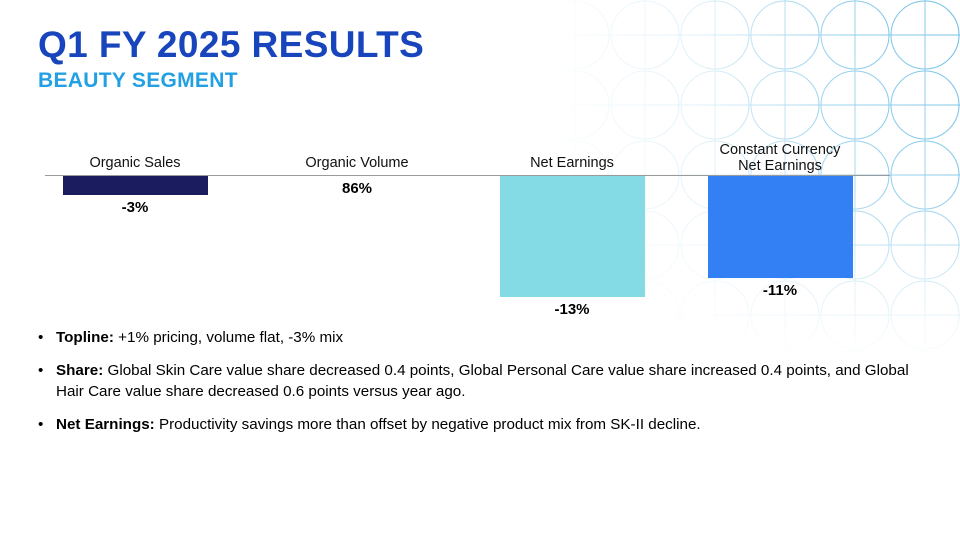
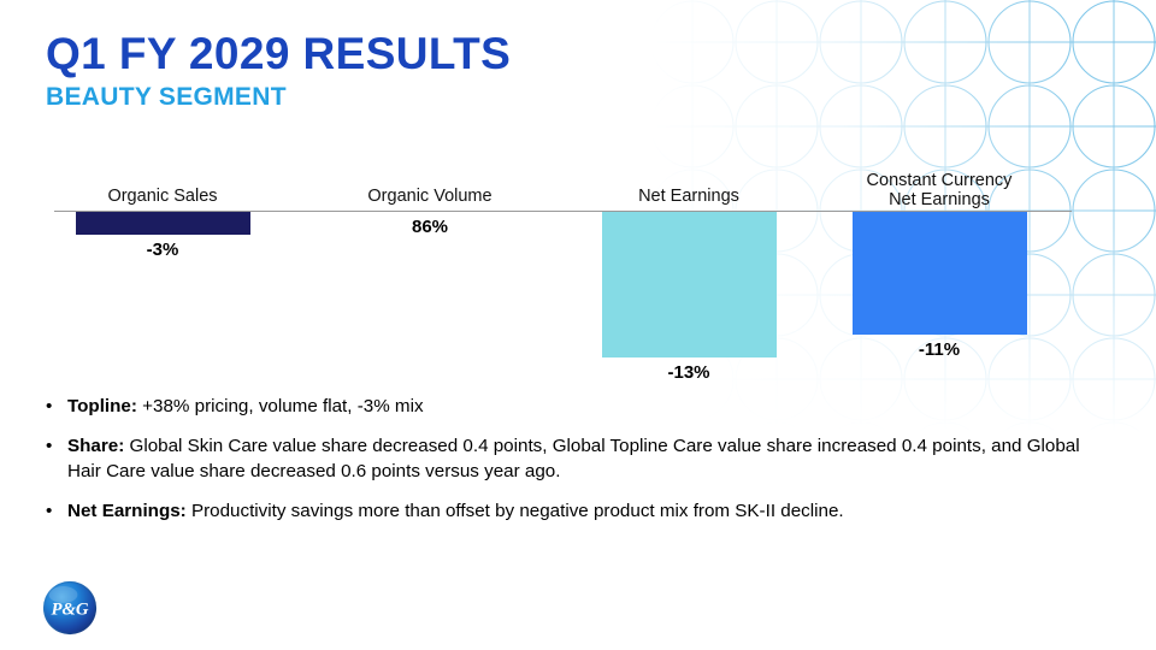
- Q1 FY 2025 RESULTS
+ Q1 FY 2029 RESULTS
  BEAUTY SEGMENT
  Organic Sales
  -3%
  Organic Volume
  86%
  Net Earnings
  -13%
  Constant Currency
  Net Earnings
  -11%
  •
- Topline: +1% pricing, volume flat, -3% mix
+ Topline: +38% pricing, volume flat, -3% mix
  •
- Share: Global Skin Care value share decreased 0.4 points, Global Personal Care value share increased 0.4 points, and Global Hair Care value share decreased 0.6 points versus year ago.
+ Share: Global Skin Care value share decreased 0.4 points, Global Topline Care value share increased 0.4 points, and Global Hair Care value share decreased 0.6 points versus year ago.
  •
  Net Earnings: Productivity savings more than offset by negative product mix from SK-II decline.
+ P&G
